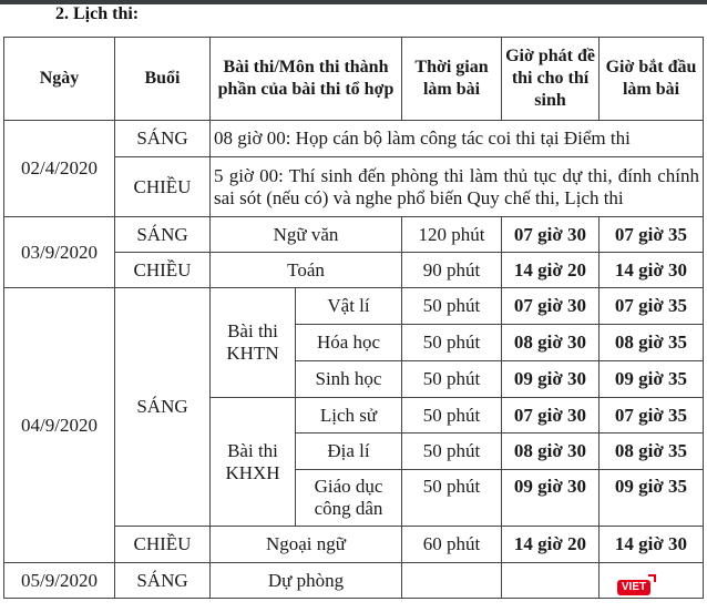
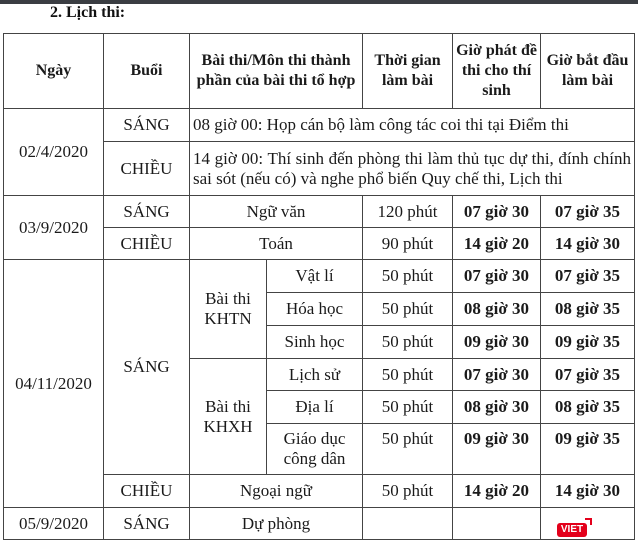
  2. Lịch thi:
  Ngày	Buổi	Bài thi/Môn thi thành phần của bài thi tổ hợp	Thời gian làm bài	Giờ phát đề thi cho thí sinh	Giờ bắt đầu làm bài
  02/4/2020	SÁNG	08 giờ 00: Họp cán bộ làm công tác coi thi tại Điểm thi
- CHIỀU	5 giờ 00: Thí sinh đến phòng thi làm thủ tục dự thi, đính chính sai sót (nếu có) và nghe phổ biến Quy chế thi, Lịch thi
+ CHIỀU	14 giờ 00: Thí sinh đến phòng thi làm thủ tục dự thi, đính chính sai sót (nếu có) và nghe phổ biến Quy chế thi, Lịch thi
  03/9/2020	SÁNG	Ngữ văn	120 phút	07 giờ 30	07 giờ 35
  CHIỀU	Toán	90 phút	14 giờ 20	14 giờ 30
- 04/9/2020	SÁNG	Bài thi KHTN	Vật lí	50 phút	07 giờ 30	07 giờ 35
+ 04/11/2020	SÁNG	Bài thi KHTN	Vật lí	50 phút	07 giờ 30	07 giờ 35
  Hóa học	50 phút	08 giờ 30	08 giờ 35
  Sinh học	50 phút	09 giờ 30	09 giờ 35
  Bài thi KHXH	Lịch sử	50 phút	07 giờ 30	07 giờ 35
  Địa lí	50 phút	08 giờ 30	08 giờ 35
  Giáo dục công dân	50 phút	09 giờ 30	09 giờ 35
- CHIỀU	Ngoại ngữ	60 phút	14 giờ 20	14 giờ 30
+ CHIỀU	Ngoại ngữ	50 phút	14 giờ 20	14 giờ 30
  05/9/2020	SÁNG	Dự phòng
  VIET
